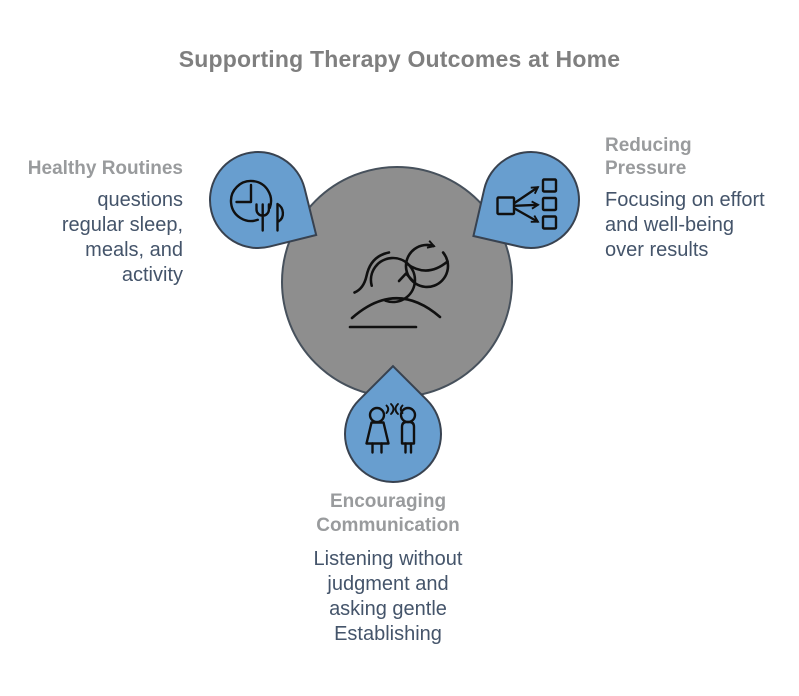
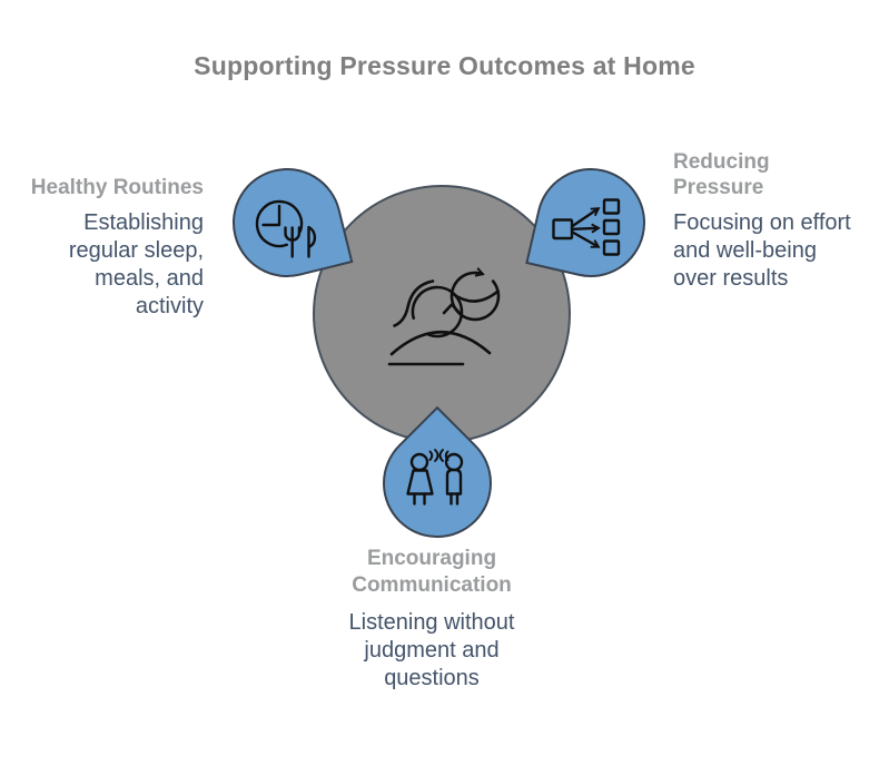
- Supporting Therapy Outcomes at Home
+ Supporting Pressure Outcomes at Home
  Healthy Routines
- questions
+ Establishing
  regular sleep,
  meals, and
  activity
  Reducing
  Pressure
  Focusing on effort
  and well-being
  over results
  Encouraging
  Communication
  Listening without
  judgment and
- asking gentle
- Establishing
+ questions
